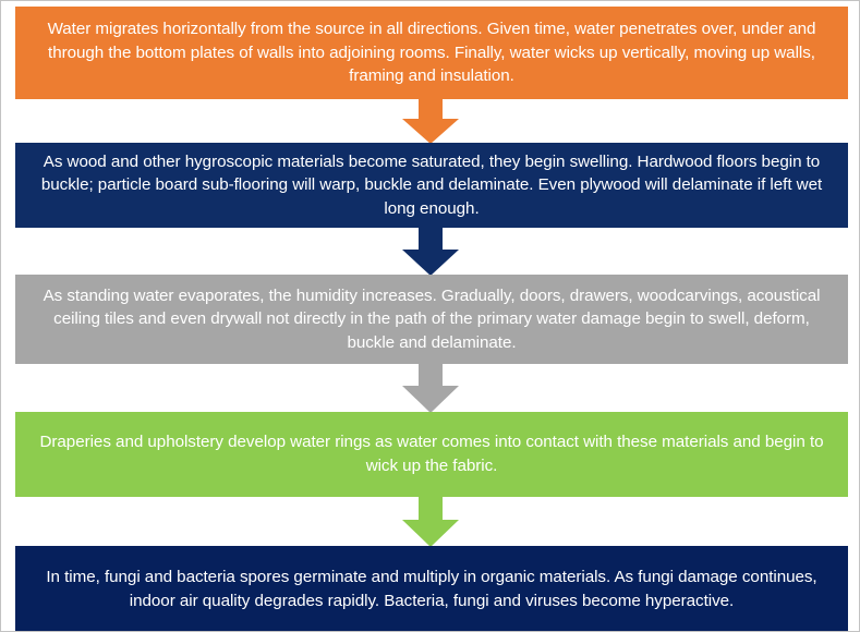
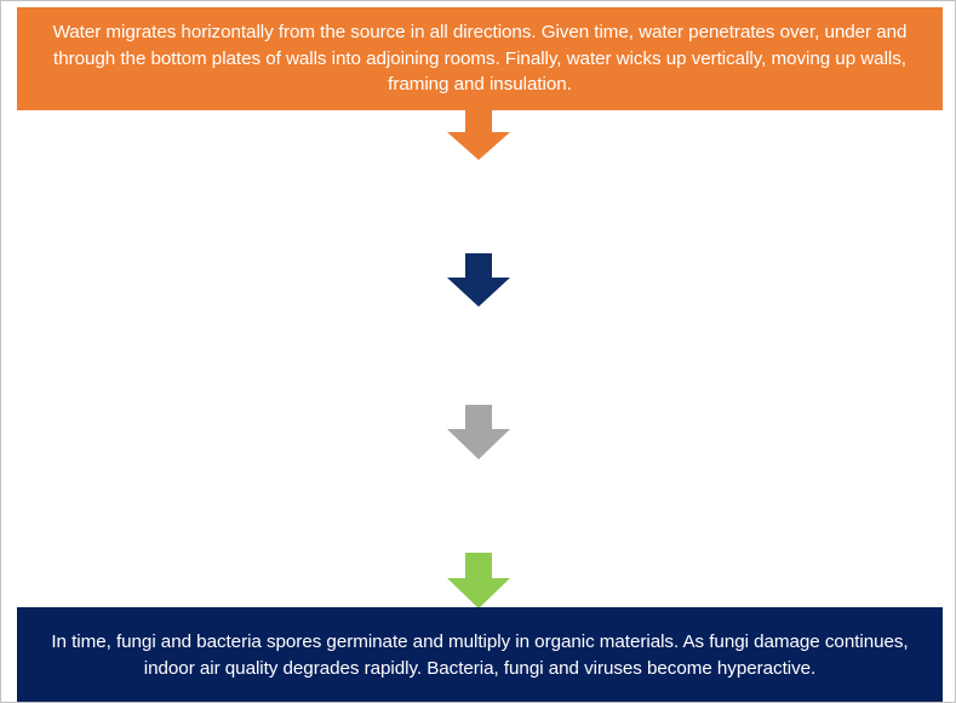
  Water migrates horizontally from the source in all directions. Given time, water penetrates over, under and through the bottom plates of walls into adjoining rooms. Finally, water wicks up vertically, moving up walls, framing and insulation.
- As wood and other hygroscopic materials become saturated, they begin swelling. Hardwood floors begin to buckle; particle board sub-flooring will warp, buckle and delaminate. Even plywood will delaminate if left wet long enough.
- As standing water evaporates, the humidity increases. Gradually, doors, drawers, woodcarvings, acoustical ceiling tiles and even drywall not directly in the path of the primary water damage begin to swell, deform, buckle and delaminate.
- Draperies and upholstery develop water rings as water comes into contact with these materials and begin to wick up the fabric.
  In time, fungi and bacteria spores germinate and multiply in organic materials. As fungi damage continues, indoor air quality degrades rapidly. Bacteria, fungi and viruses become hyperactive.
